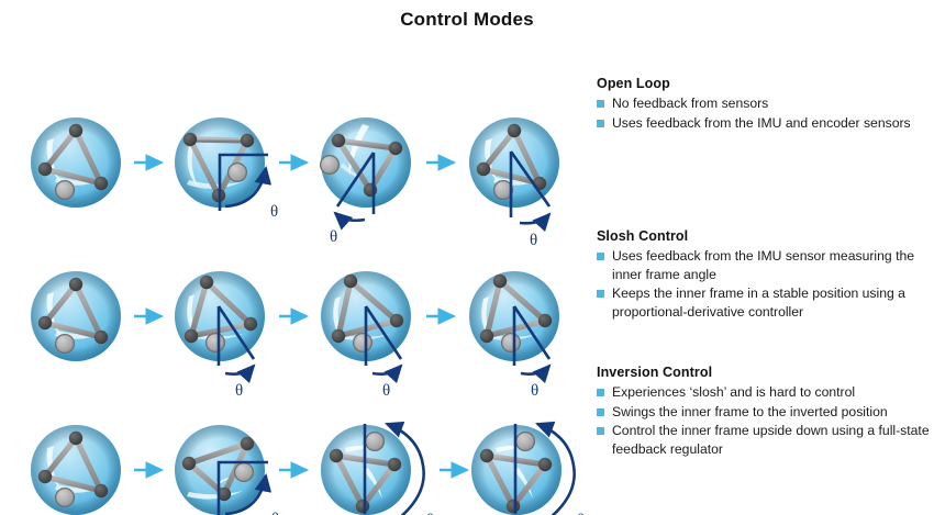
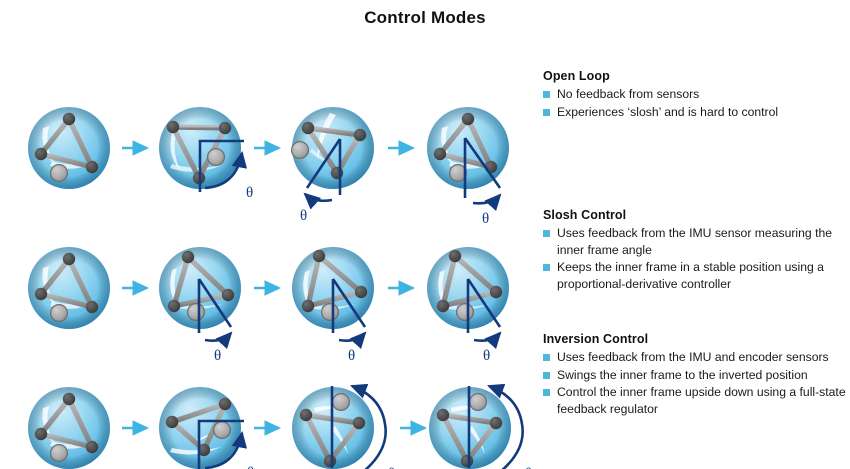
  Control Modes
  θ
  θ
  θ
  θ
  θ
  θ
  Open Loop
  No feedback from sensors
- Uses feedback from the IMU and encoder sensors
+ Experiences ‘slosh’ and is hard to control
  Slosh Control
  Uses feedback from the IMU sensor measuring the inner frame angle
  Keeps the inner frame in a stable position using a proportional-derivative controller
  Inversion Control
- Experiences ‘slosh’ and is hard to control
+ Uses feedback from the IMU and encoder sensors
  Swings the inner frame to the inverted position
  Control the inner frame upside down using a full-state feedback regulator
